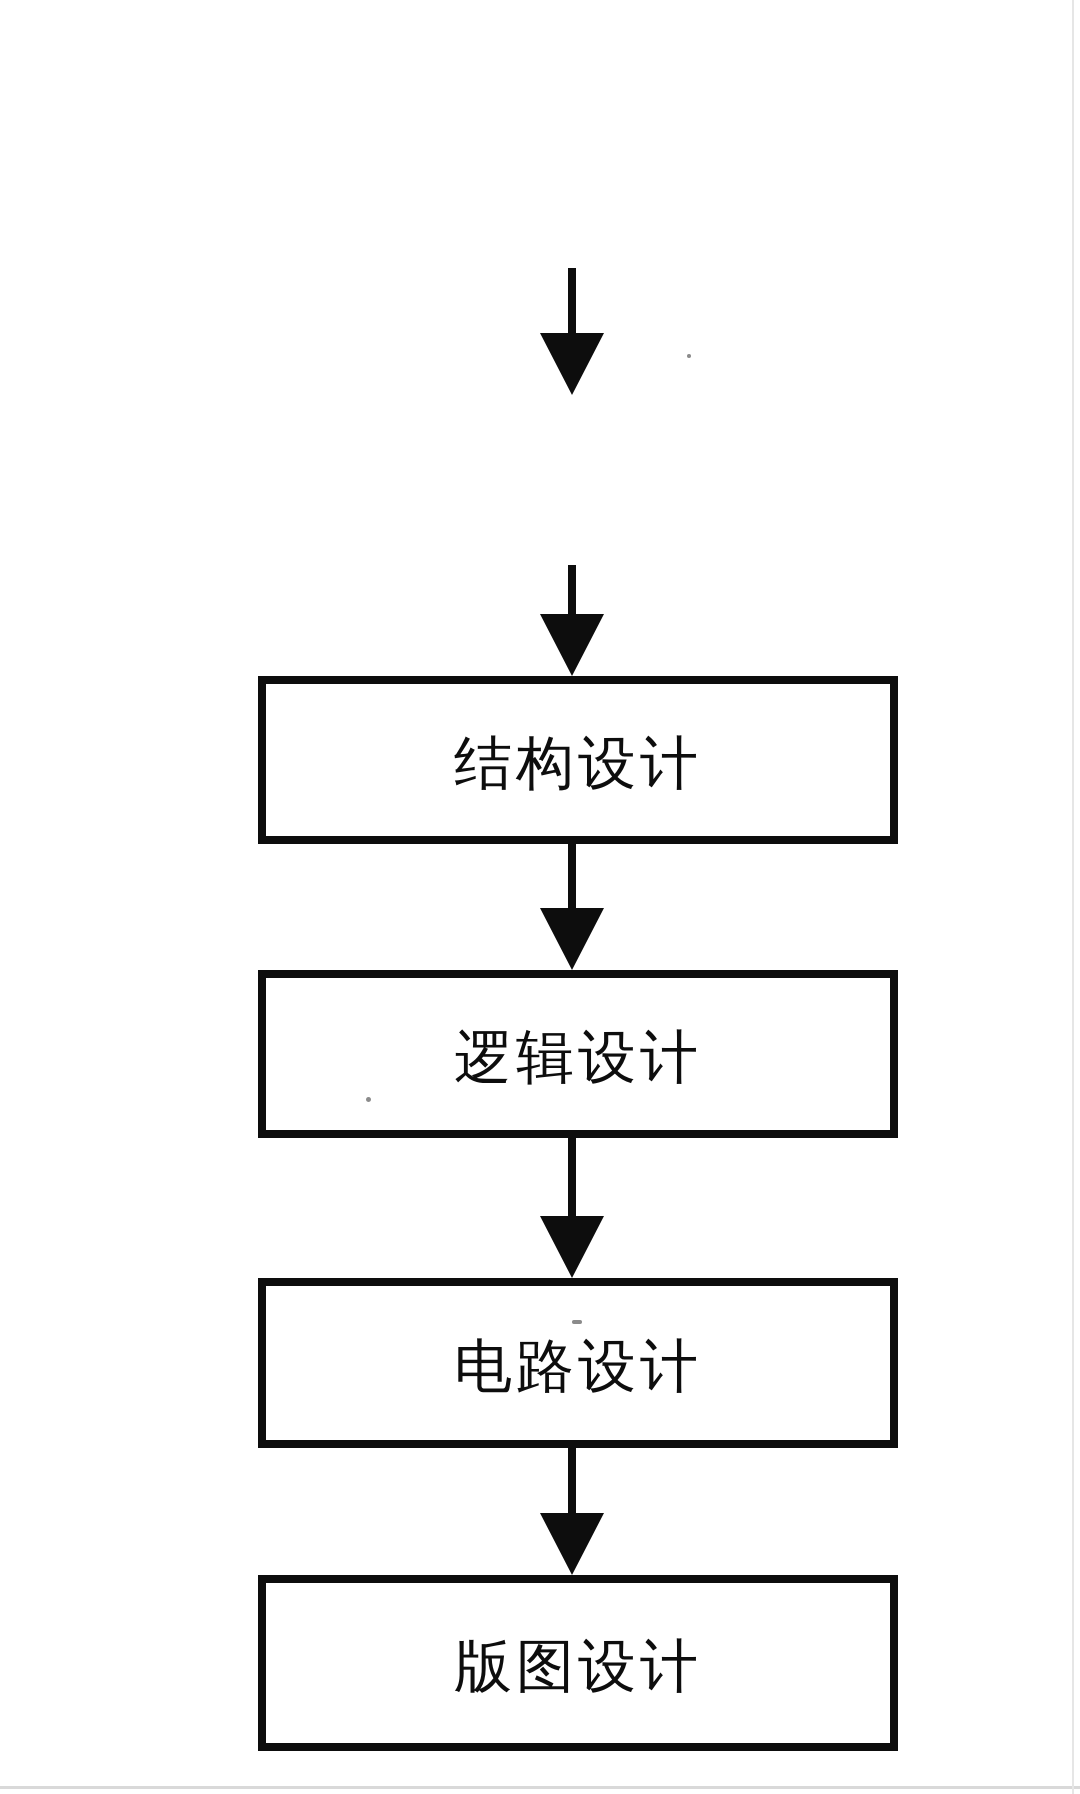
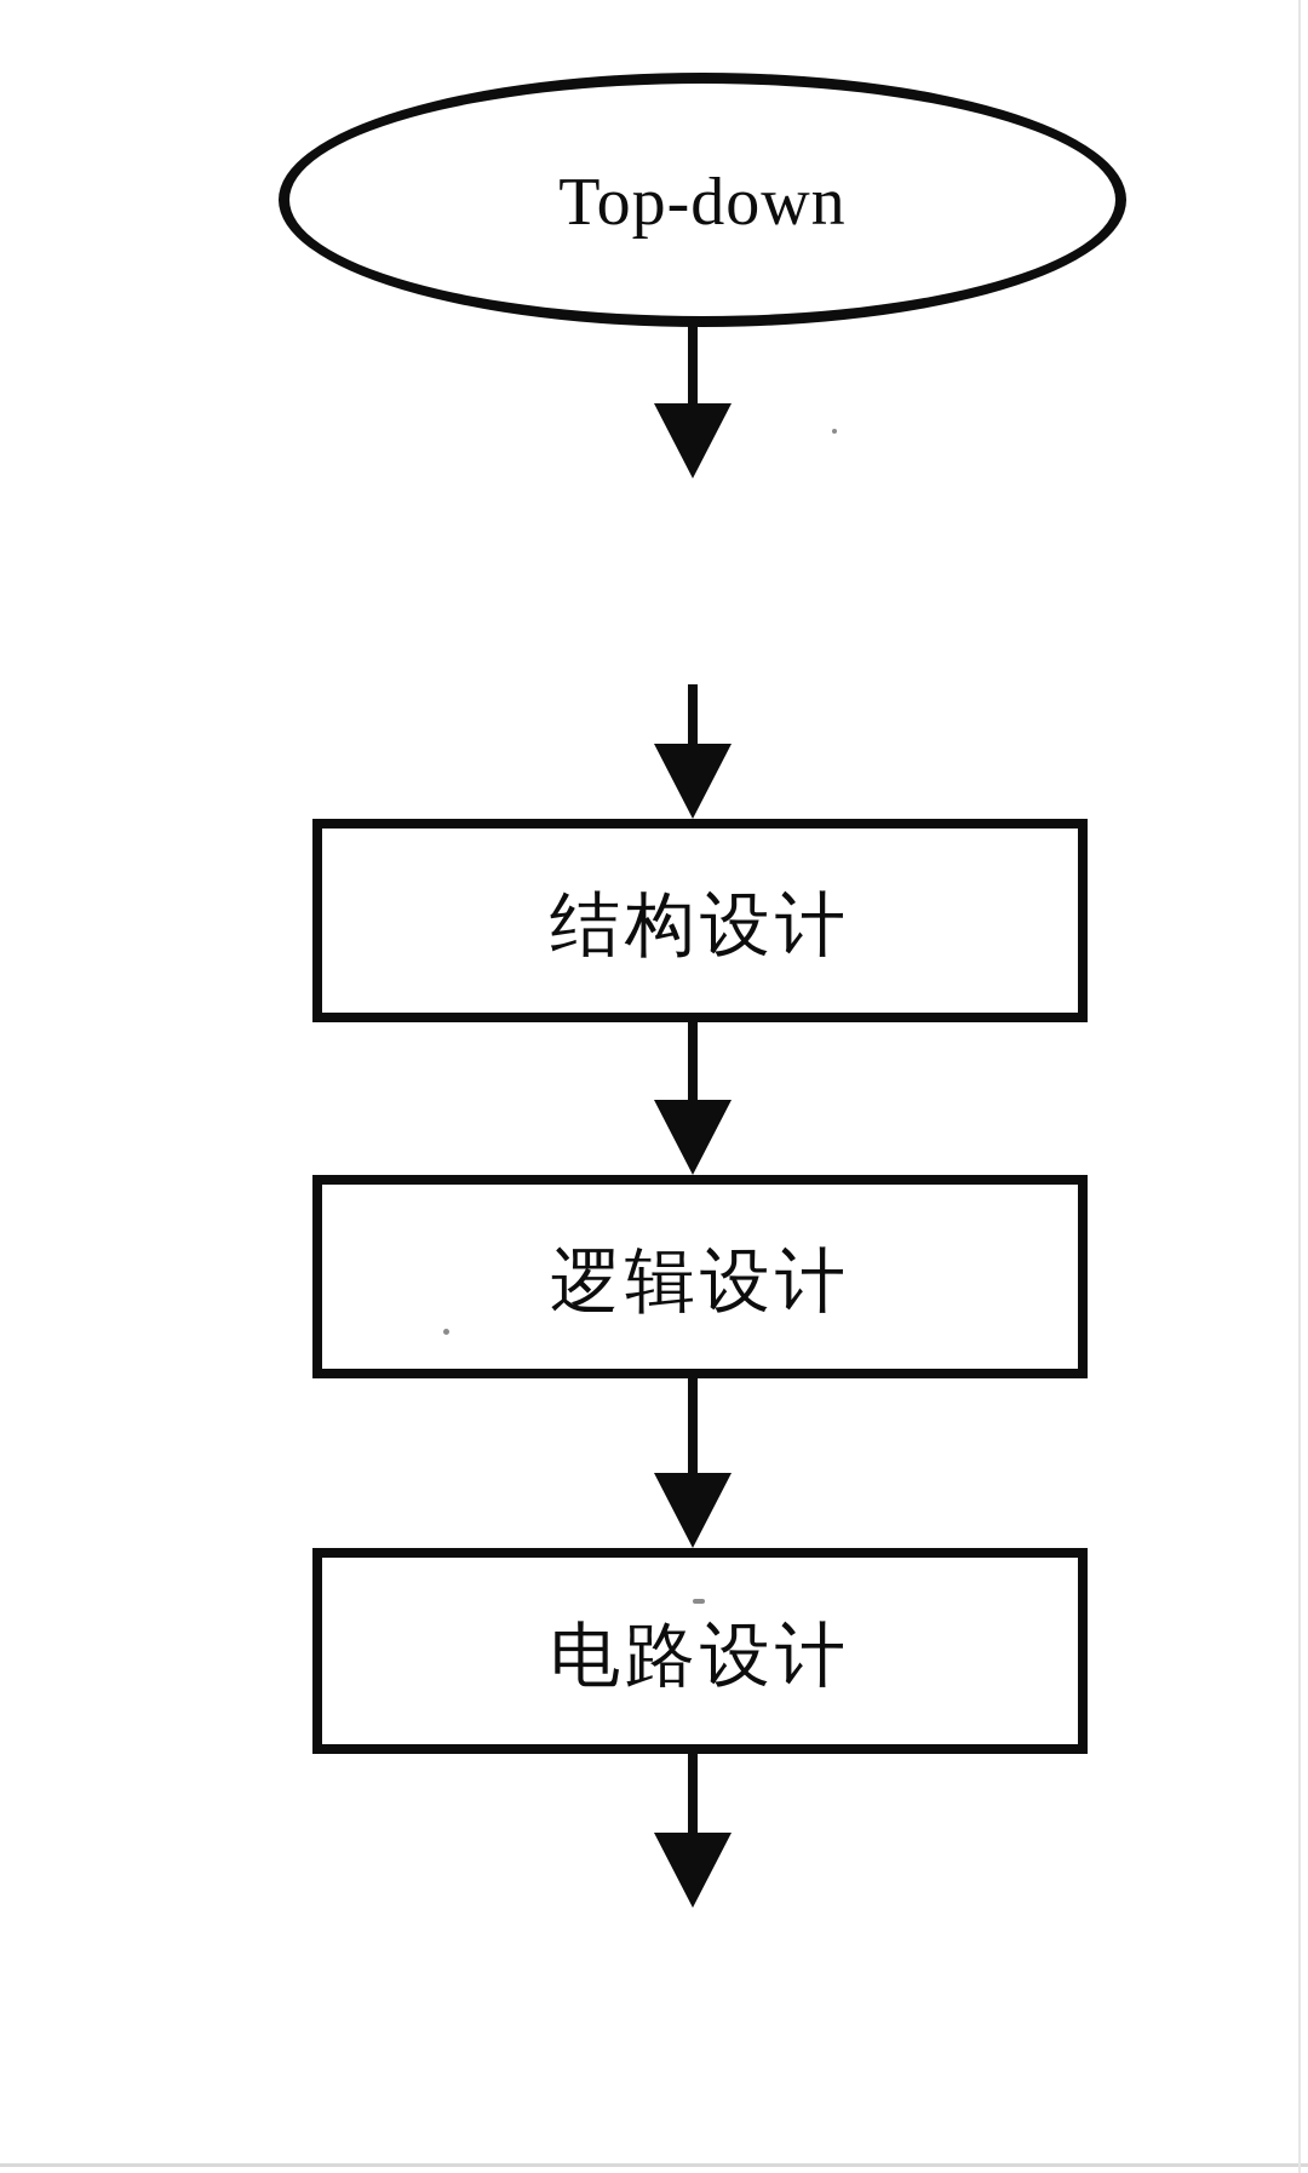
+ Top-down
  结构设计
  逻辑设计
  电路设计
- 版图设计
